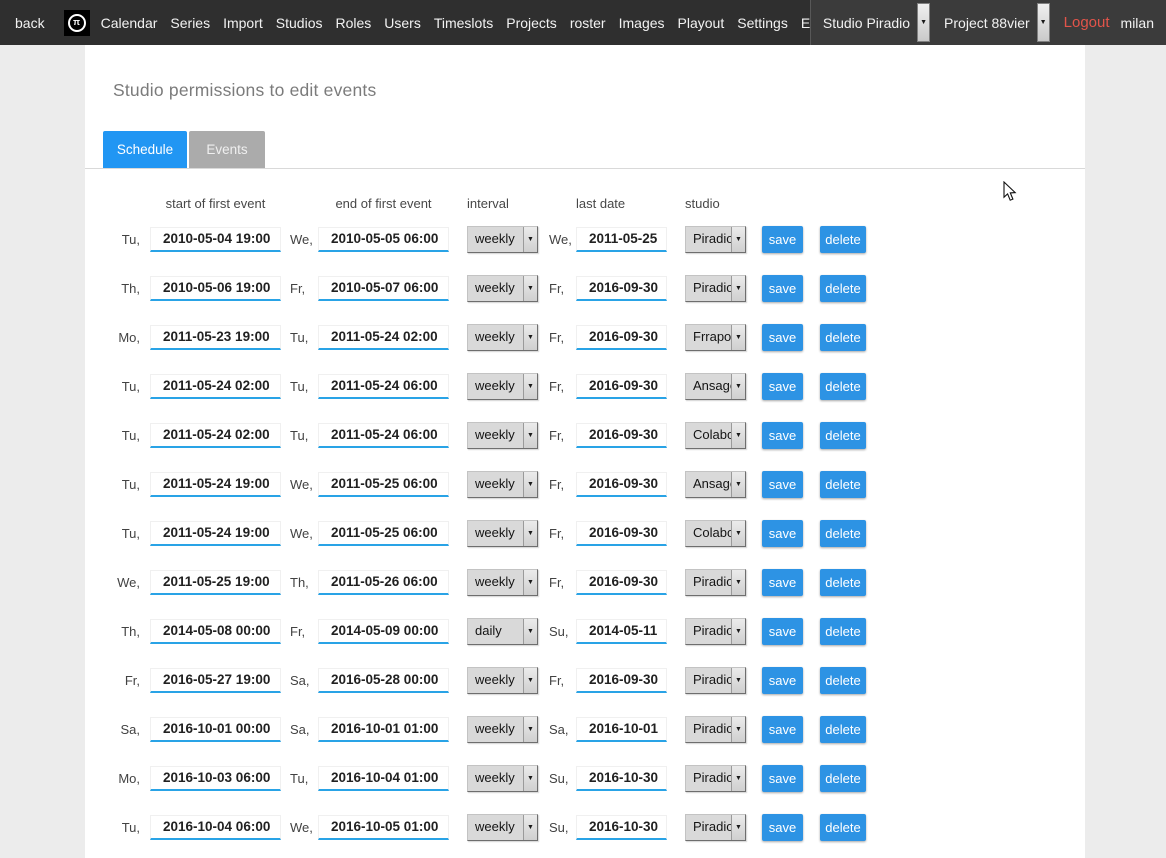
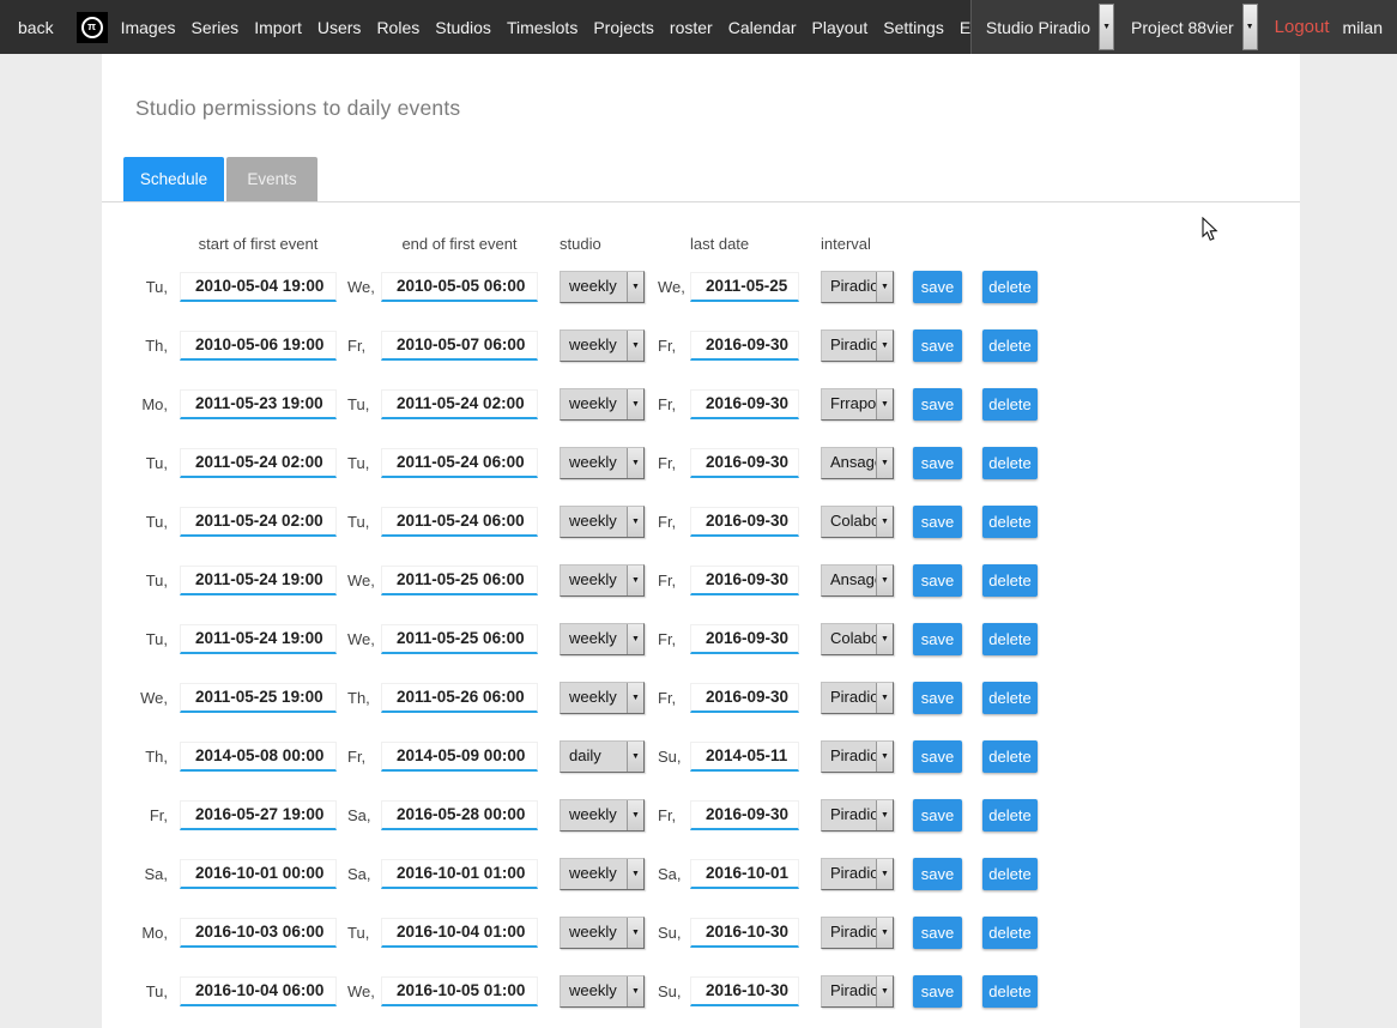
  back
  π
- Calendar
+ Images
  Series
  Import
- Studios
+ Users
  Roles
- Users
+ Studios
  Timeslots
  Projects
  roster
- Images
+ Calendar
  Playout
  Settings
  Studio Piradio
  Project 88vier
  Logout
  milan
- Studio permissions to edit events
+ Studio permissions to daily events
  Schedule
  Events
  start of first event
  end of first event
- interval
+ studio
  last date
- studio
+ interval
  Tu,
  2010-05-04 19:00
  We,
  2010-05-05 06:00
  weekly
  We,
  2011-05-25
  Piradio
  save
  delete
  Th,
  2010-05-06 19:00
  Fr,
  2010-05-07 06:00
  weekly
  Fr,
  2016-09-30
  Piradio
  save
  delete
  Mo,
  2011-05-23 19:00
  Tu,
  2011-05-24 02:00
  weekly
  Fr,
  2016-09-30
  Frrapo
  save
  delete
  Tu,
  2011-05-24 02:00
  Tu,
  2011-05-24 06:00
  weekly
  Fr,
  2016-09-30
  Ansag
  save
  delete
  Tu,
  2011-05-24 02:00
  Tu,
  2011-05-24 06:00
  weekly
  Fr,
  2016-09-30
  Colab
  save
  delete
  Tu,
  2011-05-24 19:00
  We,
  2011-05-25 06:00
  weekly
  Fr,
  2016-09-30
  Ansag
  save
  delete
  Tu,
  2011-05-24 19:00
  We,
  2011-05-25 06:00
  weekly
  Fr,
  2016-09-30
  Colab
  save
  delete
  We,
  2011-05-25 19:00
  Th,
  2011-05-26 06:00
  weekly
  Fr,
  2016-09-30
  Piradio
  save
  delete
  Th,
  2014-05-08 00:00
  Fr,
  2014-05-09 00:00
  daily
  Su,
  2014-05-11
  Piradio
  save
  delete
  Fr,
  2016-05-27 19:00
  Sa,
  2016-05-28 00:00
  weekly
  Fr,
  2016-09-30
  Piradio
  save
  delete
  Sa,
  2016-10-01 00:00
  Sa,
  2016-10-01 01:00
  weekly
  Sa,
  2016-10-01
  Piradio
  save
  delete
  Mo,
  2016-10-03 06:00
  Tu,
  2016-10-04 01:00
  weekly
  Su,
  2016-10-30
  Piradio
  save
  delete
  Tu,
  2016-10-04 06:00
  We,
  2016-10-05 01:00
  weekly
  Su,
  2016-10-30
  Piradio
  save
  delete
